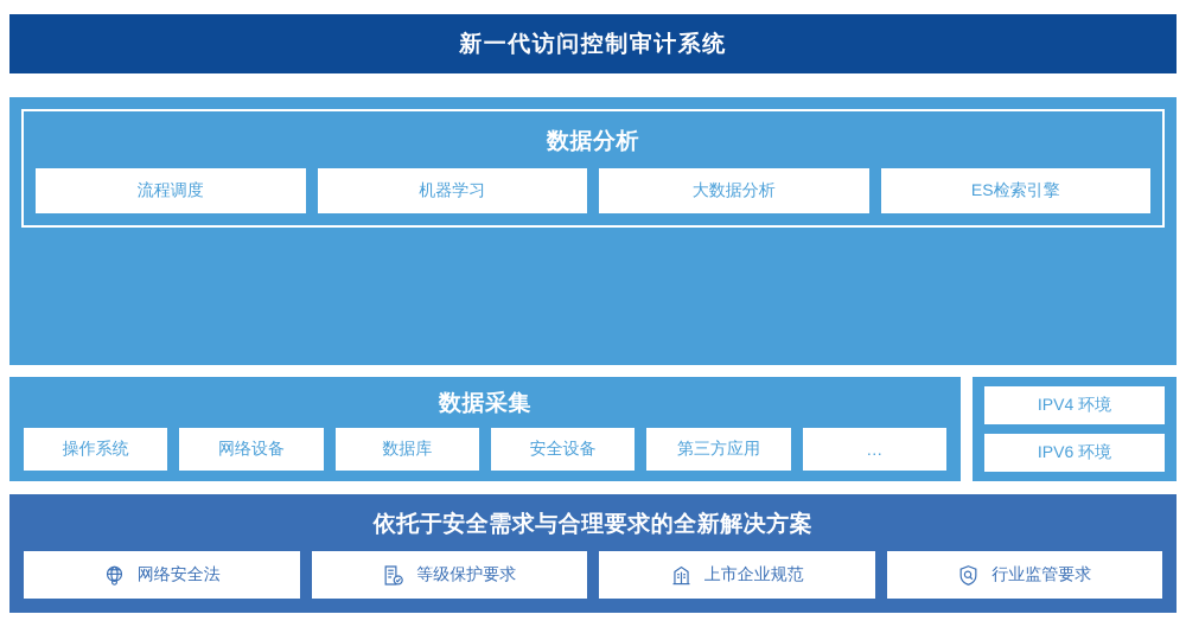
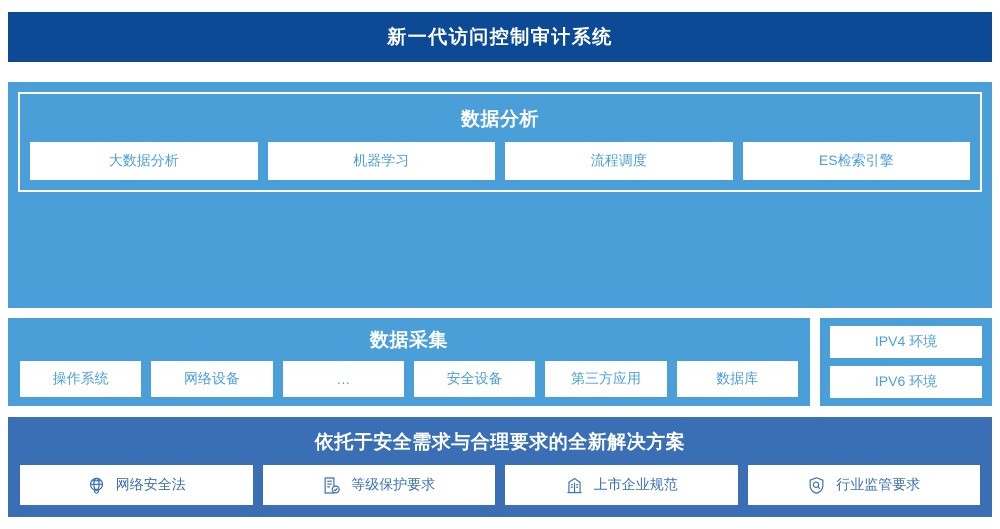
  新一代访问控制审计系统
  数据分析
- 流程调度
+ 大数据分析
  机器学习
- 大数据分析
+ 流程调度
  ES检索引擎
  数据采集
  操作系统
  网络设备
- 数据库
+ …
  安全设备
  第三方应用
- …
+ 数据库
  IPV4 环境
  IPV6 环境
  依托于安全需求与合理要求的全新解决方案
  网络安全法
  等级保护要求
  上市企业规范
  行业监管要求
